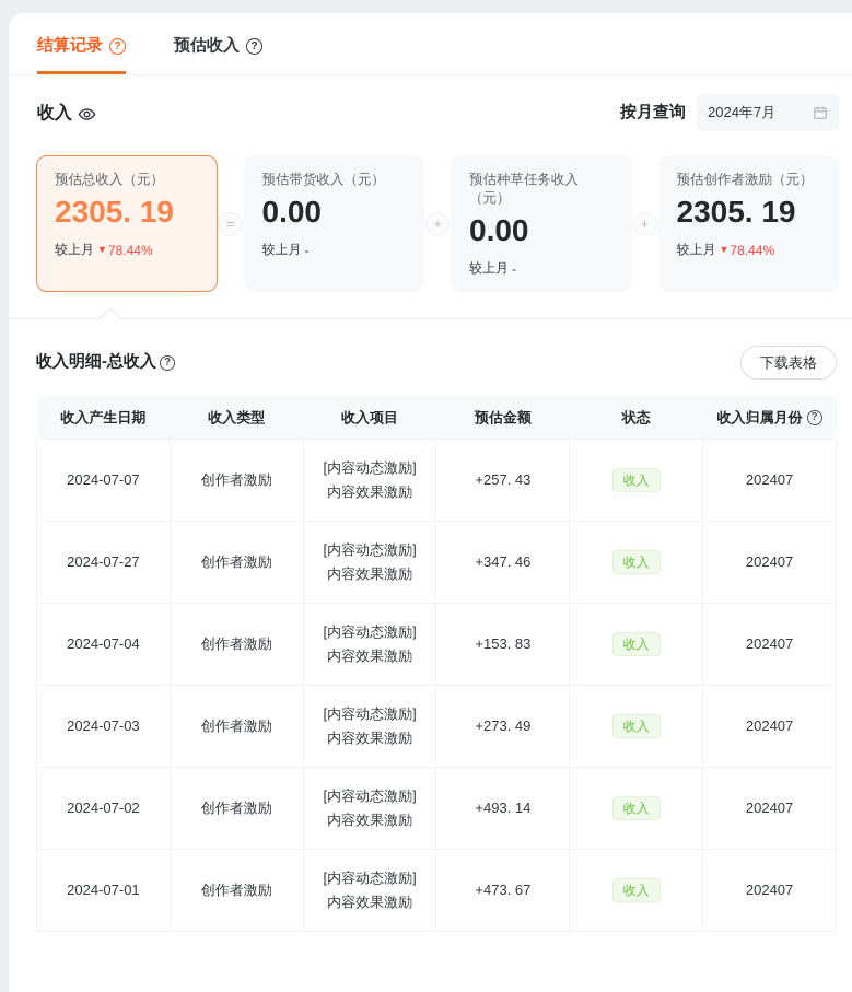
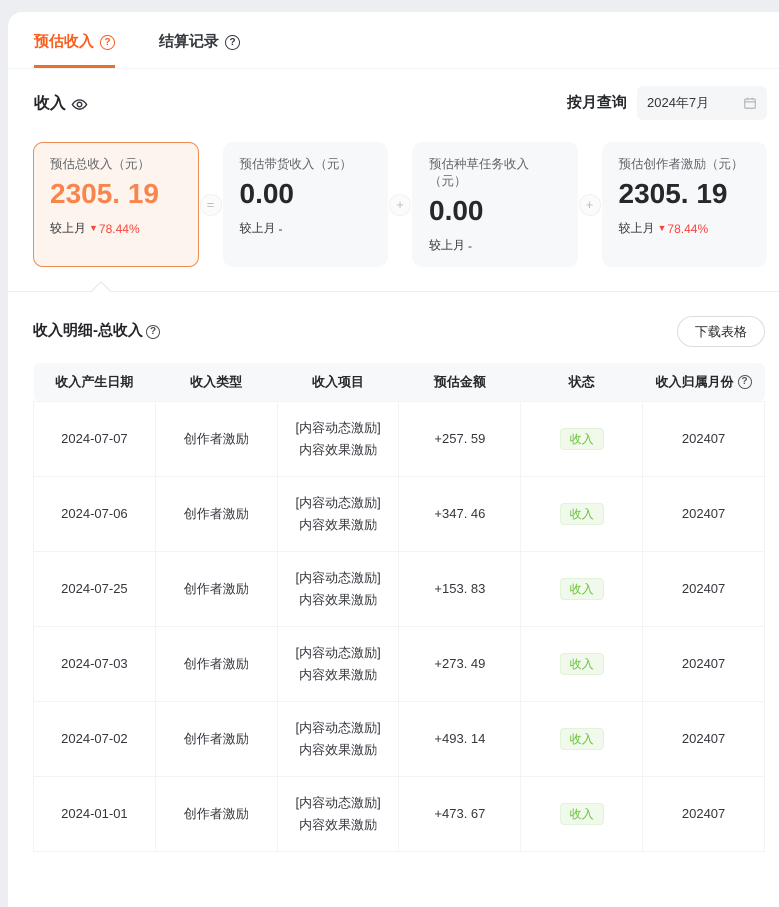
- 结算记录
+ 预估收入
  ?
- 预估收入
+ 结算记录
  ?
  收入
  按月查询
  2024年7月
  预估总收入（元）
  2305. 19
  较上月
  ▼
  78.44%
  =
  预估带货收入（元）
  0.00
  较上月
  -
  +
  预估种草任务收入（元）
  0.00
  较上月
  -
  +
  预估创作者激励（元）
  2305. 19
  较上月
  ▼
  78.44%
  收入明细-总收入
  ?
  下载表格
  收入产生日期	收入类型	收入项目	预估金额	状态	收入归属月份 ?
- 2024-07-07	创作者激励	[内容动态激励]内容效果激励	+257. 43	收入	202407
+ 2024-07-07	创作者激励	[内容动态激励]内容效果激励	+257. 59	收入	202407
- 2024-07-27	创作者激励	[内容动态激励]内容效果激励	+347. 46	收入	202407
+ 2024-07-06	创作者激励	[内容动态激励]内容效果激励	+347. 46	收入	202407
- 2024-07-04	创作者激励	[内容动态激励]内容效果激励	+153. 83	收入	202407
+ 2024-07-25	创作者激励	[内容动态激励]内容效果激励	+153. 83	收入	202407
  2024-07-03	创作者激励	[内容动态激励]内容效果激励	+273. 49	收入	202407
  2024-07-02	创作者激励	[内容动态激励]内容效果激励	+493. 14	收入	202407
- 2024-07-01	创作者激励	[内容动态激励]内容效果激励	+473. 67	收入	202407
+ 2024-01-01	创作者激励	[内容动态激励]内容效果激励	+473. 67	收入	202407
